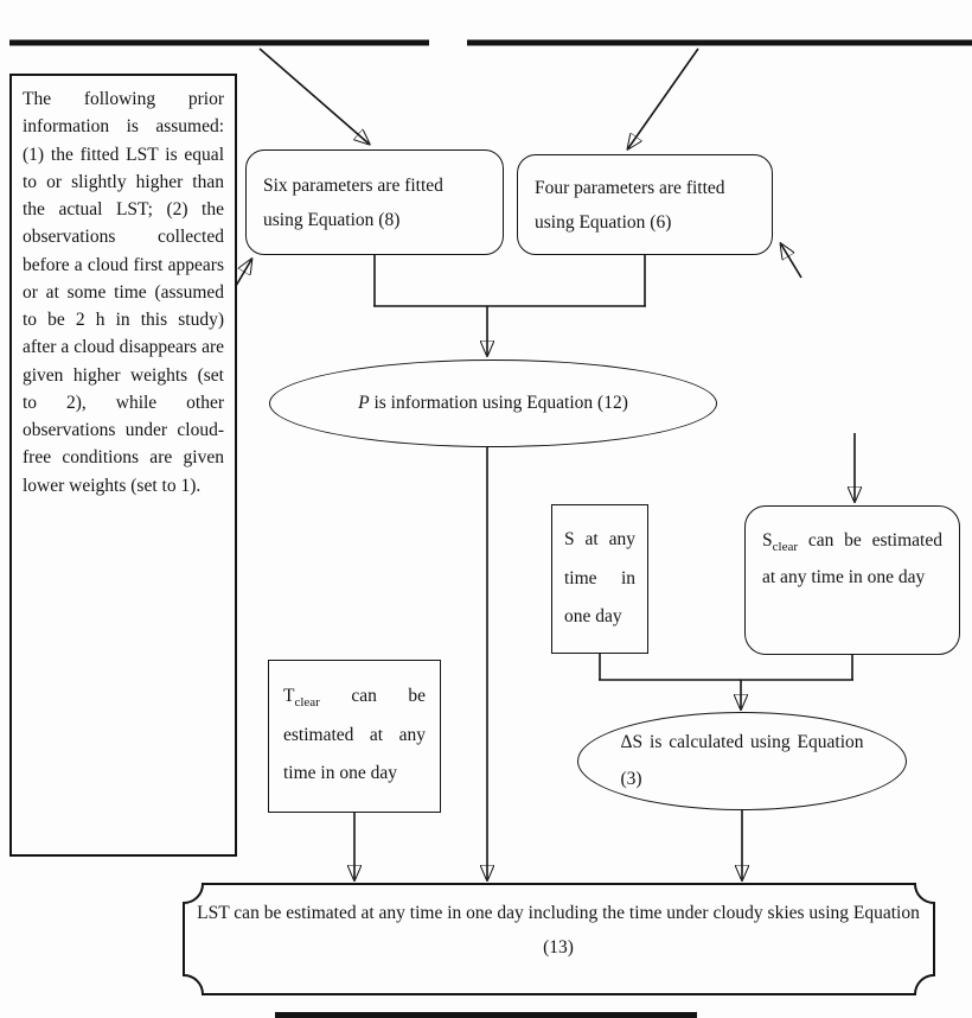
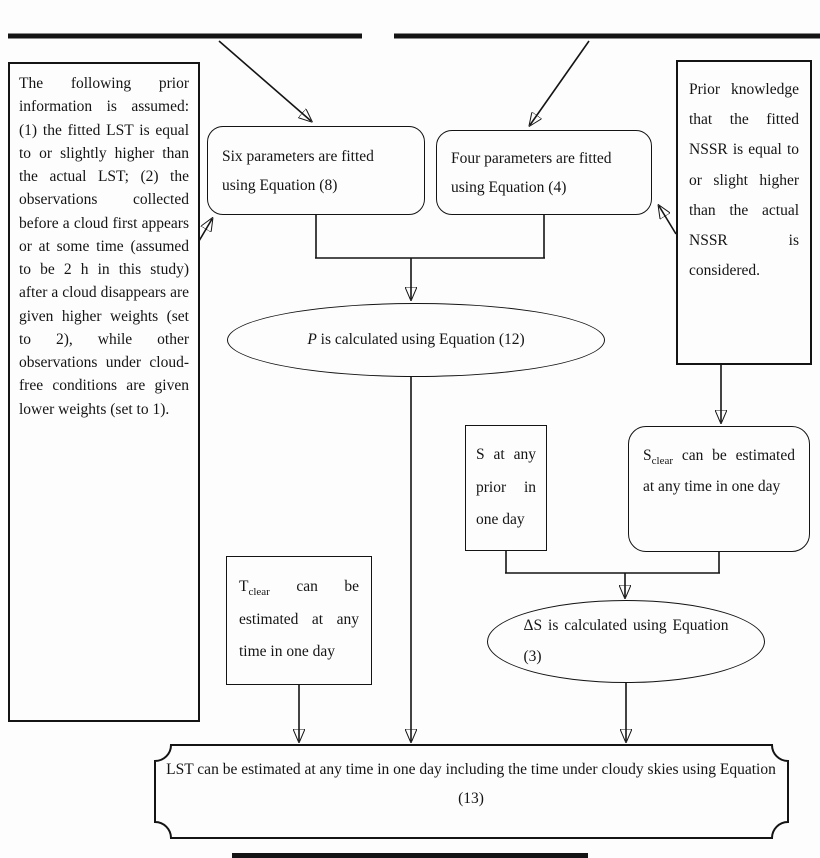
  The following prior information is assumed: (1) the fitted LST is equal to or slightly higher than the actual LST; (2) the observations collected before a cloud first appears or at some time (assumed to be 2 h in this study) after a cloud disappears are given higher weights (set to 2), while other observations under cloud-free conditions are given lower weights (set to 1).
  Six parameters are fitted using Equation (8)
- Four parameters are fitted using Equation (6)
+ Four parameters are fitted using Equation (4)
+ Prior knowledge that the fitted NSSR is equal to or slight higher than the actual NSSR is considered.
- P is information using Equation (12)
+ P is calculated using Equation (12)
- S at any time in one day
+ S at any prior in one day
  Sclear can be estimated at any time in one day
  Tclear can be estimated at any time in one day
  ΔS is calculated using Equation (3)
  LST can be estimated at any time in one day including the time under cloudy skies using Equation (13)
